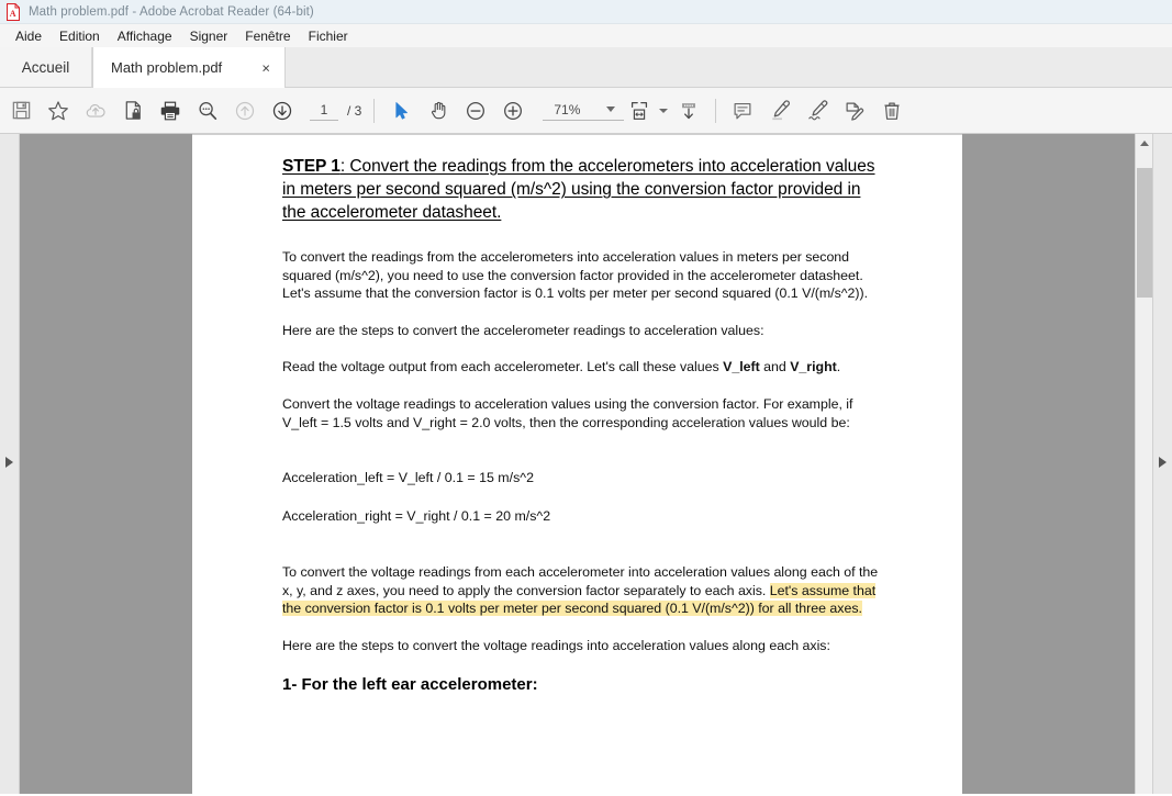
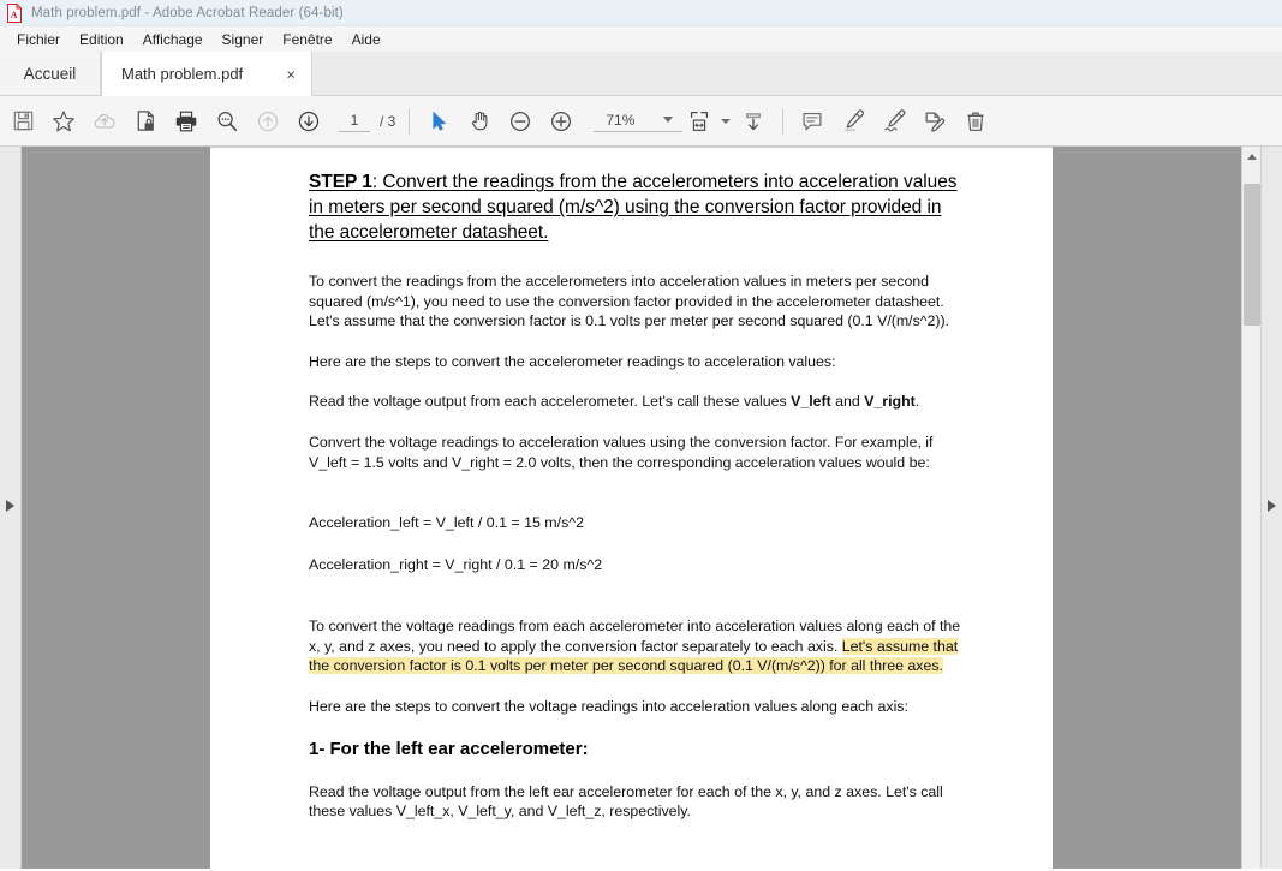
  A
  Math problem.pdf - Adobe Acrobat Reader (64-bit)
- Aide
+ Fichier
  Edition
  Affichage
  Signer
  Fenêtre
- Fichier
+ Aide
  Accueil
  Math problem.pdf
  ×
  1
  / 3
  71%
  STEP 1: Convert the readings from the accelerometers into acceleration values in meters per second squared (m/s^2) using the conversion factor provided in the accelerometer datasheet.
- To convert the readings from the accelerometers into acceleration values in meters per second squared (m/s^2), you need to use the conversion factor provided in the accelerometer datasheet. Let's assume that the conversion factor is 0.1 volts per meter per second squared (0.1 V/(m/s^2)).
+ To convert the readings from the accelerometers into acceleration values in meters per second squared (m/s^1), you need to use the conversion factor provided in the accelerometer datasheet. Let's assume that the conversion factor is 0.1 volts per meter per second squared (0.1 V/(m/s^2)).
  Here are the steps to convert the accelerometer readings to acceleration values:
  Read the voltage output from each accelerometer. Let's call these values V_left and V_right.
  Convert the voltage readings to acceleration values using the conversion factor. For example, if V_left = 1.5 volts and V_right = 2.0 volts, then the corresponding acceleration values would be:
  Acceleration_left = V_left / 0.1 = 15 m/s^2
  Acceleration_right = V_right / 0.1 = 20 m/s^2
  To convert the voltage readings from each accelerometer into acceleration values along each of the x, y, and z axes, you need to apply the conversion factor separately to each axis. Let's assume that the conversion factor is 0.1 volts per meter per second squared (0.1 V/(m/s^2)) for all three axes.
  Here are the steps to convert the voltage readings into acceleration values along each axis:
  1- For the left ear accelerometer:
+ Read the voltage output from the left ear accelerometer for each of the x, y, and z axes. Let's call these values V_left_x, V_left_y, and V_left_z, respectively.
